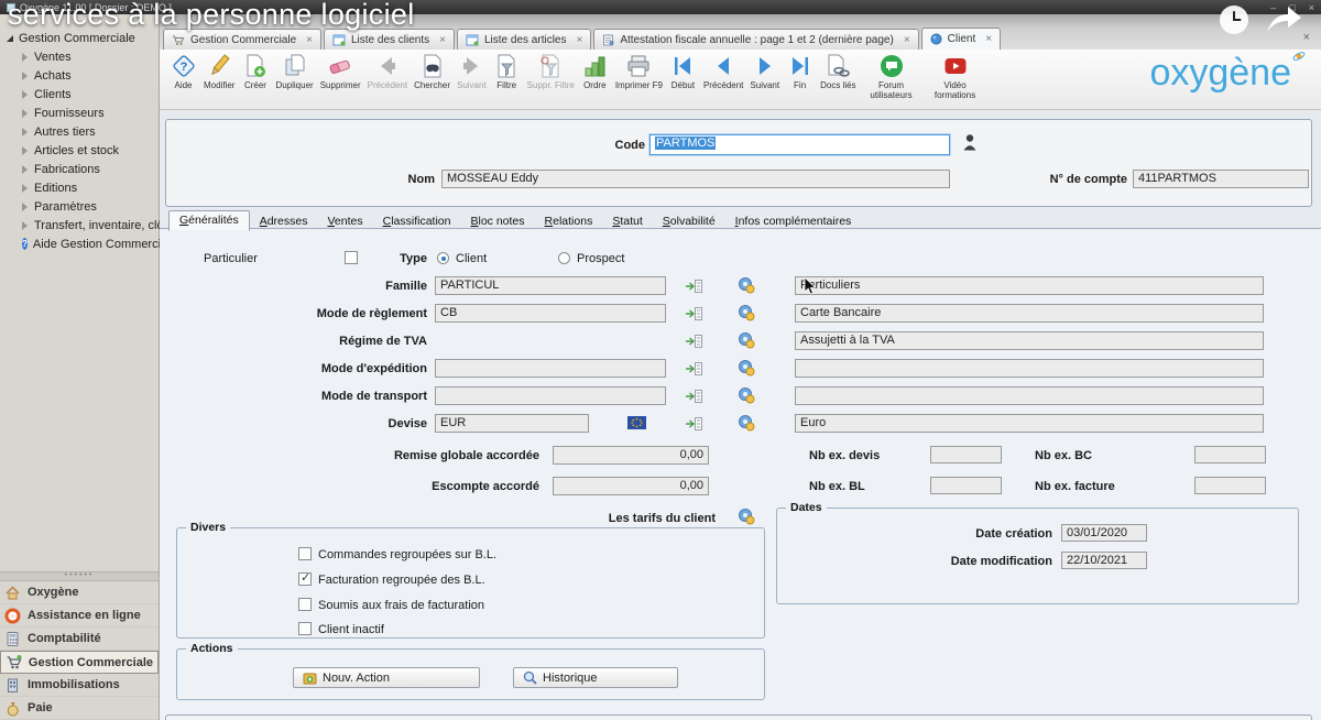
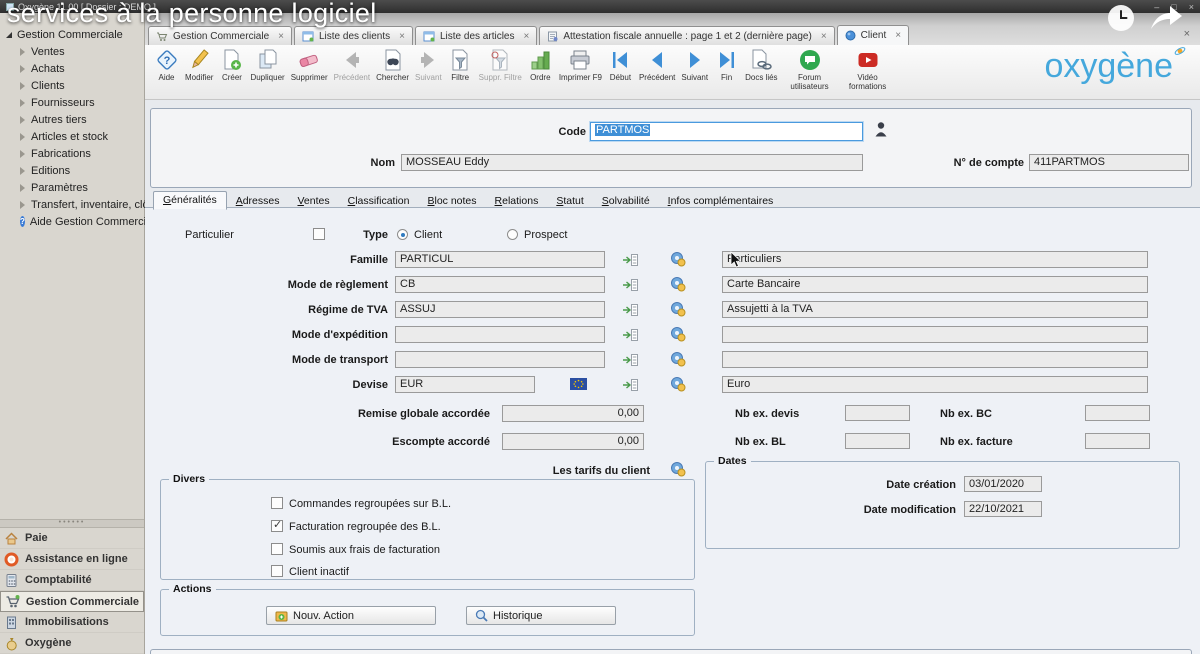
  Oxygène 11.00 [ Dossier : DEMO ]
  –
  □
  ×
  services à la personne logiciel
  Gestion Commerciale
  Ventes
  Achats
  Clients
  Fournisseurs
  Autres tiers
  Articles et stock
  Fabrications
  Editions
  Paramètres
  Transfert, inventaire, cl
  ?
  Aide Gestion Commerc
- Oxygène
+ Paie
  Assistance en ligne
  Comptabilité
  Gestion Commerciale
  Immobilisations
- Paie
+ Oxygène
  Gestion Commerciale
  ×
  Liste des clients
  ×
  Liste des articles
  ×
  Attestation fiscale annuelle : page 1 et 2 (dernière page)
  ×
  Client
  ×
  ×
  ?
  Aide
  Modifier
  Créer
  Dupliquer
  Supprimer
  Précédent
  Chercher
  Suivant
  Filtre
  Suppr. Filtre
  Ordre
  Imprimer F9
  Début
  Précédent
  Suivant
  Fin
  Docs liés
  Forum utilisateurs
  Vidéo formations
  oxygène
  Code
  PARTMOS
  Nom
  MOSSEAU Eddy
  N° de compte
  411PARTMOS
  Généralités
  Adresses
  Ventes
  Classification
  Bloc notes
  Relations
  Statut
  Solvabilité
  Infos complémentaires
  Particulier
  Type
  Client
  Prospect
  Famille
  PARTICUL
  rticuliers
  Mode de règlement
  CB
  Carte Bancaire
  Régime de TVA
+ ASSUJ
  Assujetti à la TVA
  Mode d'expédition
  Mode de transport
  Devise
  EUR
  Euro
  Remise globale accordée
  0,00
  Escompte accordé
  0,00
  Les tarifs du client
  Nb ex. devis
  Nb ex. BC
  Nb ex. BL
  Nb ex. facture
  Dates
  Date création
  03/01/2020
  Date modification
  22/10/2021
  Divers
  Commandes regroupées sur B.L.
  Facturation regroupée des B.L.
  Soumis aux frais de facturation
  Client inactif
  Actions
  Nouv. Action
  Historique
